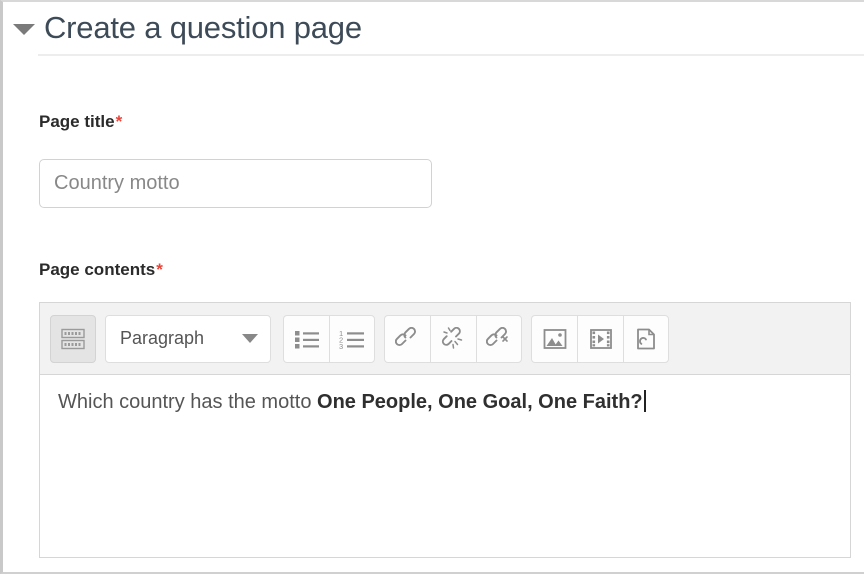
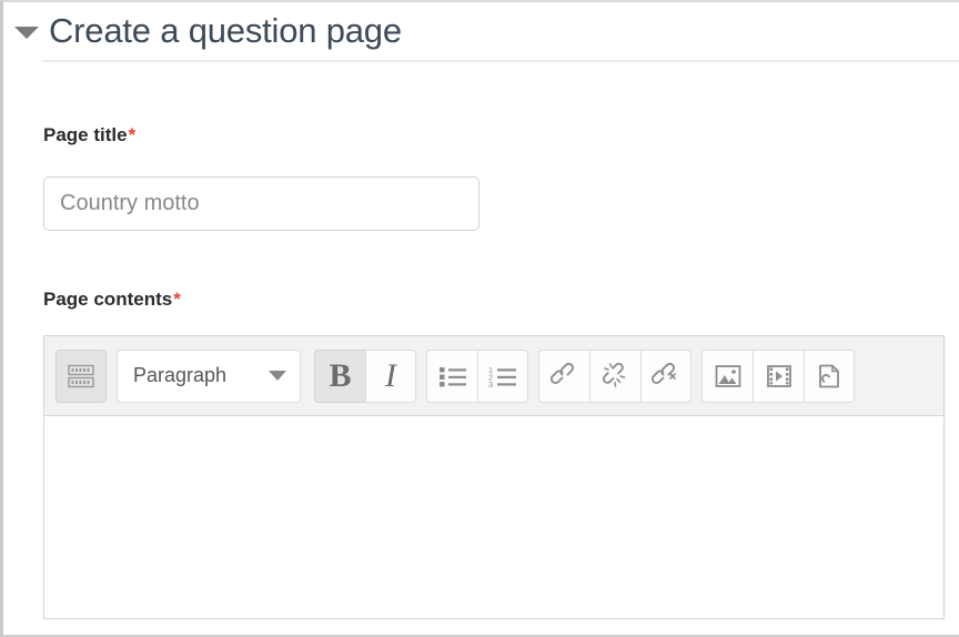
  Create a question page
  Page title*
  Country motto
  Page contents*
  Paragraph
+ B
+ I
  1
  2
  3
- Which country has the motto One People, One Goal, One Faith?
